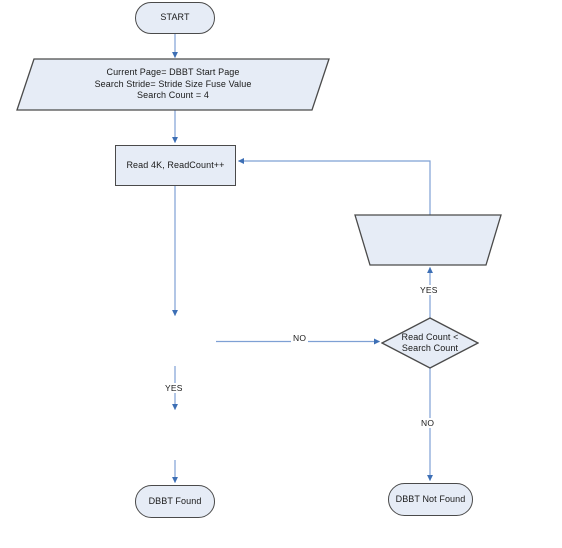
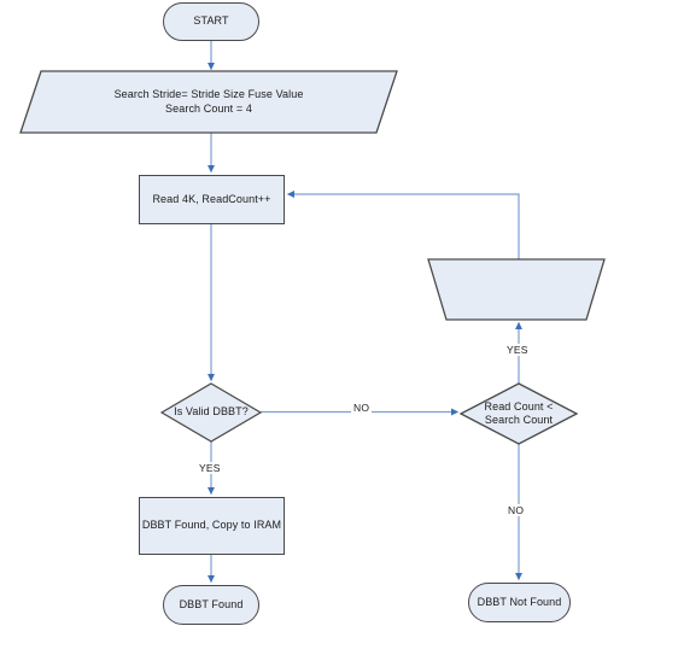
  START
- Current Page= DBBT Start Page
  Search Stride= Stride Size Fuse Value
  Search Count = 4
  Read 4K, ReadCount++
+ Is Valid DBBT?
  Read Count <
  Search Count
+ DBBT Found, Copy to IRAM
  DBBT Found
  DBBT Not Found
  NO
  YES
  YES
  NO
